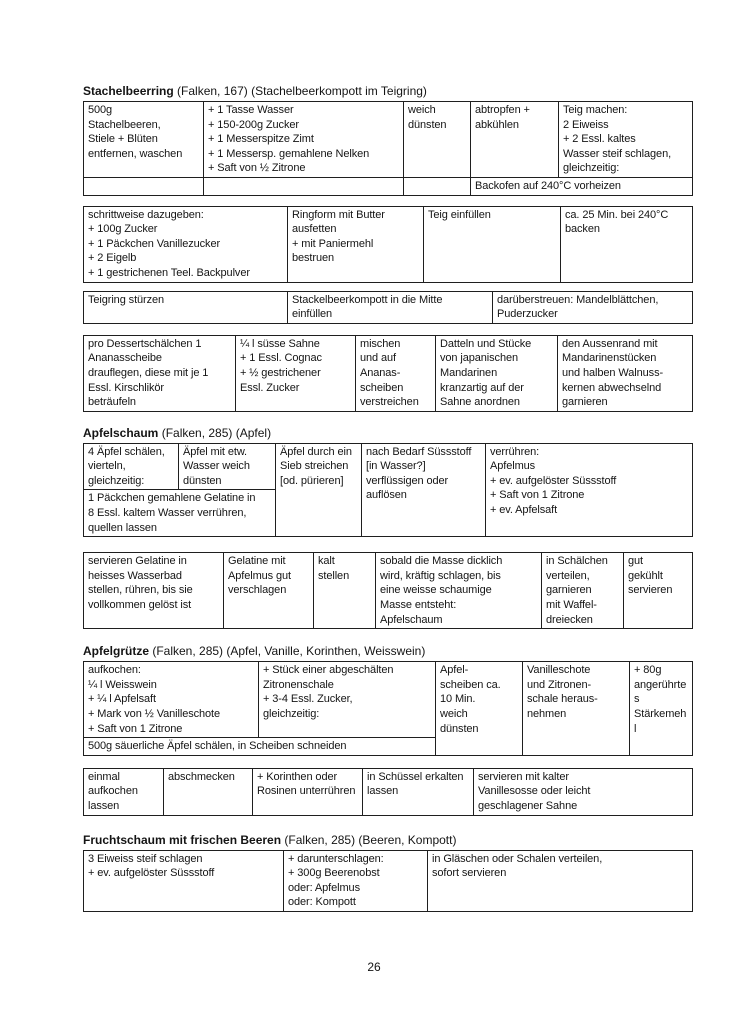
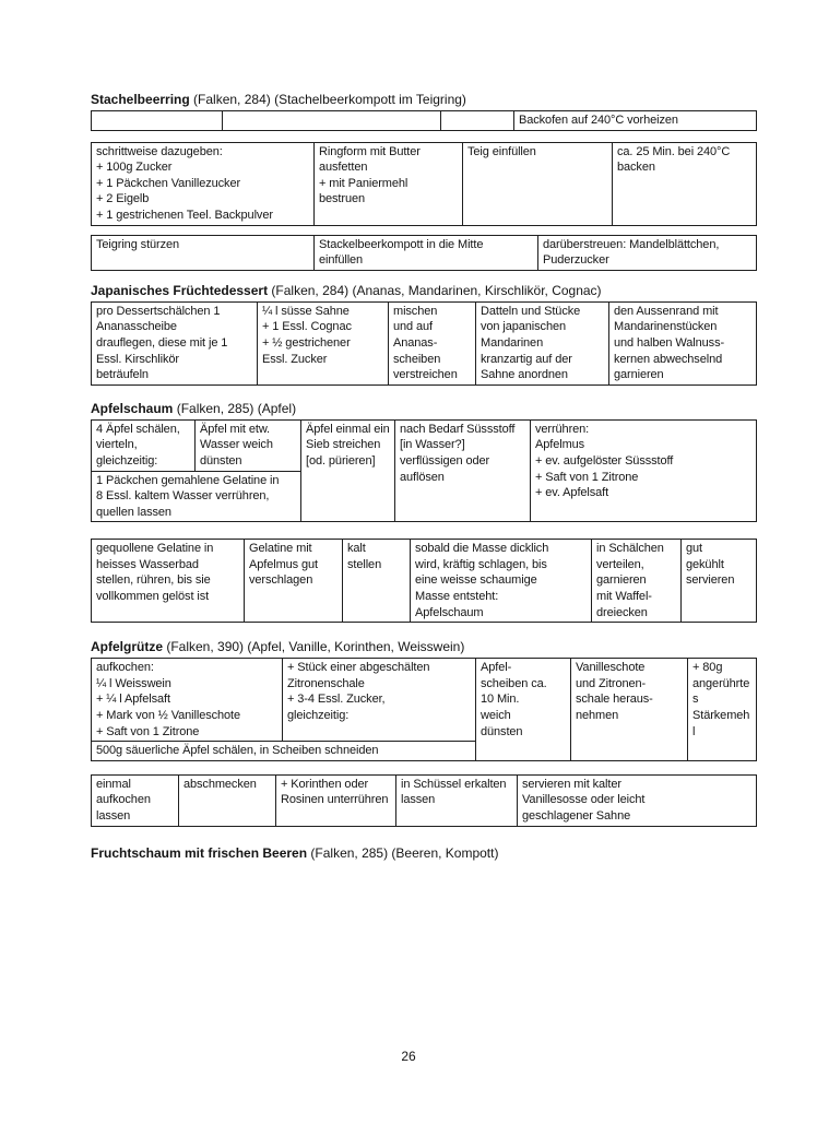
- Stachelbeerring (Falken, 167) (Stachelbeerkompott im Teigring)
+ Stachelbeerring (Falken, 284) (Stachelbeerkompott im Teigring)
- 500g Stachelbeeren, Stiele + Blüten entfernen, waschen	+ 1 Tasse Wasser + 150-200g Zucker + 1 Messerspitze Zimt + 1 Messersp. gemahlene Nelken + Saft von ½ Zitrone	weich dünsten	abtropfen + abkühlen	Teig machen: 2 Eiweiss + 2 Essl. kaltes Wasser steif schlagen, gleichzeitig:
  			Backofen auf 240°C vorheizen
  schrittweise dazugeben: + 100g Zucker + 1 Päckchen Vanillezucker + 2 Eigelb + 1 gestrichenen Teel. Backpulver	Ringform mit Butter ausfetten + mit Paniermehl bestruen	Teig einfüllen	ca. 25 Min. bei 240°C backen
  Teigring stürzen	Stackelbeerkompott in die Mitte einfüllen	darüberstreuen: Mandelblättchen, Puderzucker
+ Japanisches Früchtedessert (Falken, 284) (Ananas, Mandarinen, Kirschlikör, Cognac)
  pro Dessertschälchen 1 Ananasscheibe drauflegen, diese mit je 1 Essl. Kirschlikör beträufeln	¼ l süsse Sahne + 1 Essl. Cognac + ½ gestrichener Essl. Zucker	mischen und auf Ananas- scheiben verstreichen	Datteln und Stücke von japanischen Mandarinen kranzartig auf der Sahne anordnen	den Aussenrand mit Mandarinenstücken und halben Walnuss- kernen abwechselnd garnieren
  Apfelschaum (Falken, 285) (Apfel)
- 4 Äpfel schälen, vierteln, gleichzeitig:	Äpfel mit etw. Wasser weich dünsten	Äpfel durch ein Sieb streichen [od. pürieren]	nach Bedarf Süssstoff [in Wasser?] verflüssigen oder auflösen	verrühren: Apfelmus + ev. aufgelöster Süssstoff + Saft von 1 Zitrone + ev. Apfelsaft
+ 4 Äpfel schälen, vierteln, gleichzeitig:	Äpfel mit etw. Wasser weich dünsten	Äpfel einmal ein Sieb streichen [od. pürieren]	nach Bedarf Süssstoff [in Wasser?] verflüssigen oder auflösen	verrühren: Apfelmus + ev. aufgelöster Süssstoff + Saft von 1 Zitrone + ev. Apfelsaft
  1 Päckchen gemahlene Gelatine in 8 Essl. kaltem Wasser verrühren, quellen lassen
- servieren Gelatine in heisses Wasserbad stellen, rühren, bis sie vollkommen gelöst ist	Gelatine mit Apfelmus gut verschlagen	kalt stellen	sobald die Masse dicklich wird, kräftig schlagen, bis eine weisse schaumige Masse entsteht: Apfelschaum	in Schälchen verteilen, garnieren mit Waffel- dreiecken	gut gekühlt servieren
+ gequollene Gelatine in heisses Wasserbad stellen, rühren, bis sie vollkommen gelöst ist	Gelatine mit Apfelmus gut verschlagen	kalt stellen	sobald die Masse dicklich wird, kräftig schlagen, bis eine weisse schaumige Masse entsteht: Apfelschaum	in Schälchen verteilen, garnieren mit Waffel- dreiecken	gut gekühlt servieren
- Apfelgrütze (Falken, 285) (Apfel, Vanille, Korinthen, Weisswein)
+ Apfelgrütze (Falken, 390) (Apfel, Vanille, Korinthen, Weisswein)
  aufkochen: ¼ l Weisswein + ¼ l Apfelsaft + Mark von ½ Vanilleschote + Saft von 1 Zitrone	+ Stück einer abgeschälten Zitronenschale + 3-4 Essl. Zucker, gleichzeitig:	Apfel- scheiben ca. 10 Min. weich dünsten	Vanilleschote und Zitronen- schale heraus- nehmen	+ 80g angerührte s Stärkemehl
  500g säuerliche Äpfel schälen, in Scheiben schneiden
  einmal aufkochen lassen	abschmecken	+ Korinthen oder Rosinen unterrühren	in Schüssel erkalten lassen	servieren mit kalter Vanillesosse oder leicht geschlagener Sahne
  Fruchtschaum mit frischen Beeren (Falken, 285) (Beeren, Kompott)
- 3 Eiweiss steif schlagen + ev. aufgelöster Süssstoff	+ darunterschlagen: + 300g Beerenobst oder: Apfelmus oder: Kompott	in Gläschen oder Schalen verteilen, sofort servieren
  26
